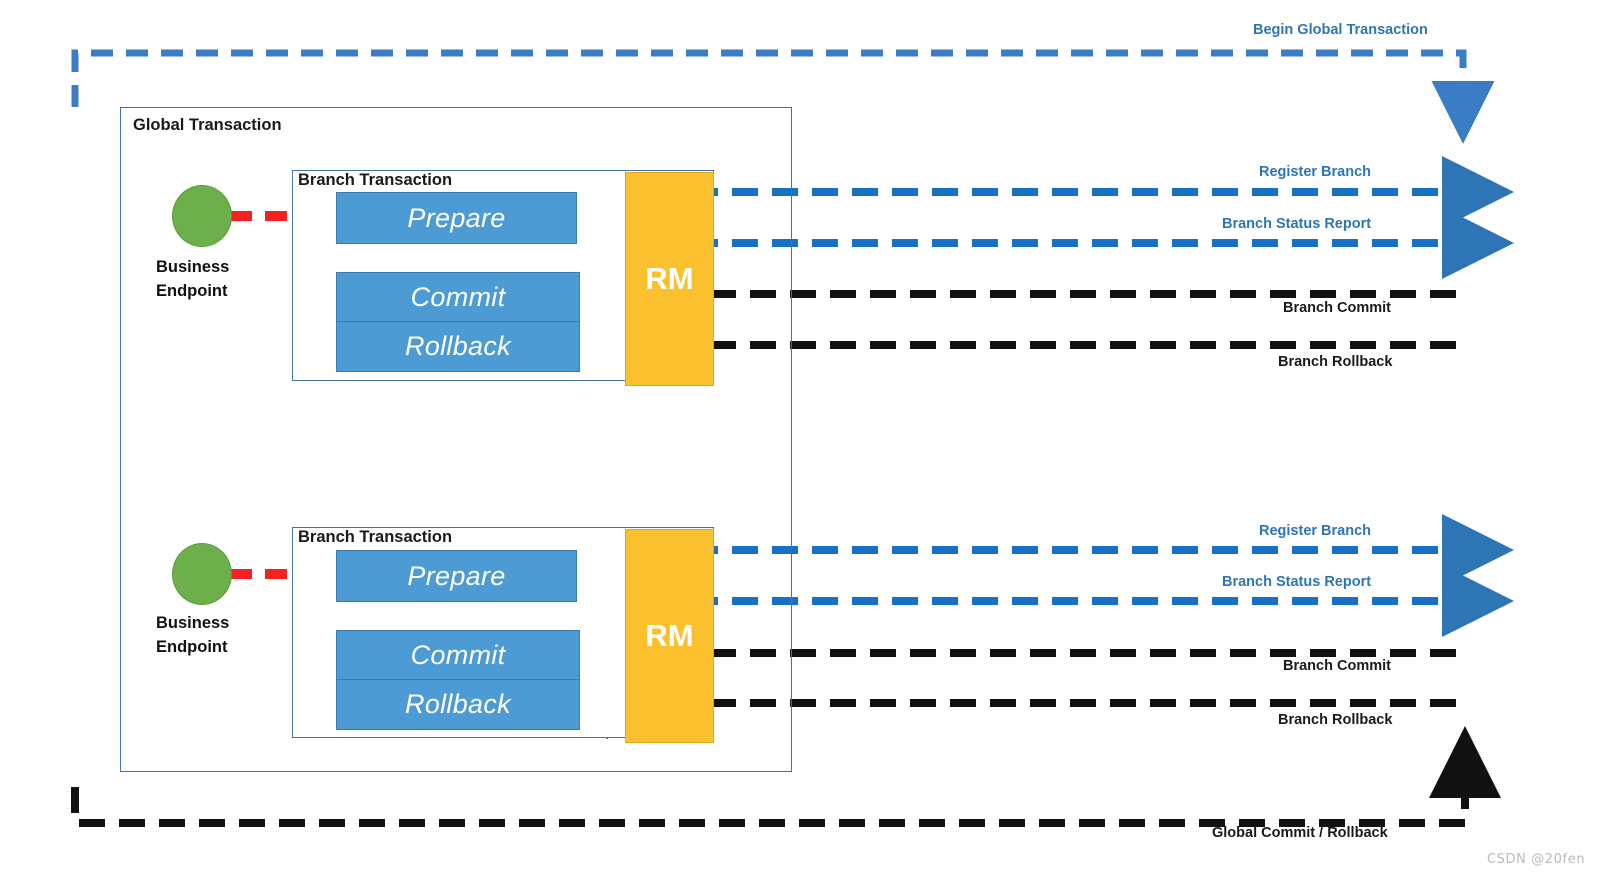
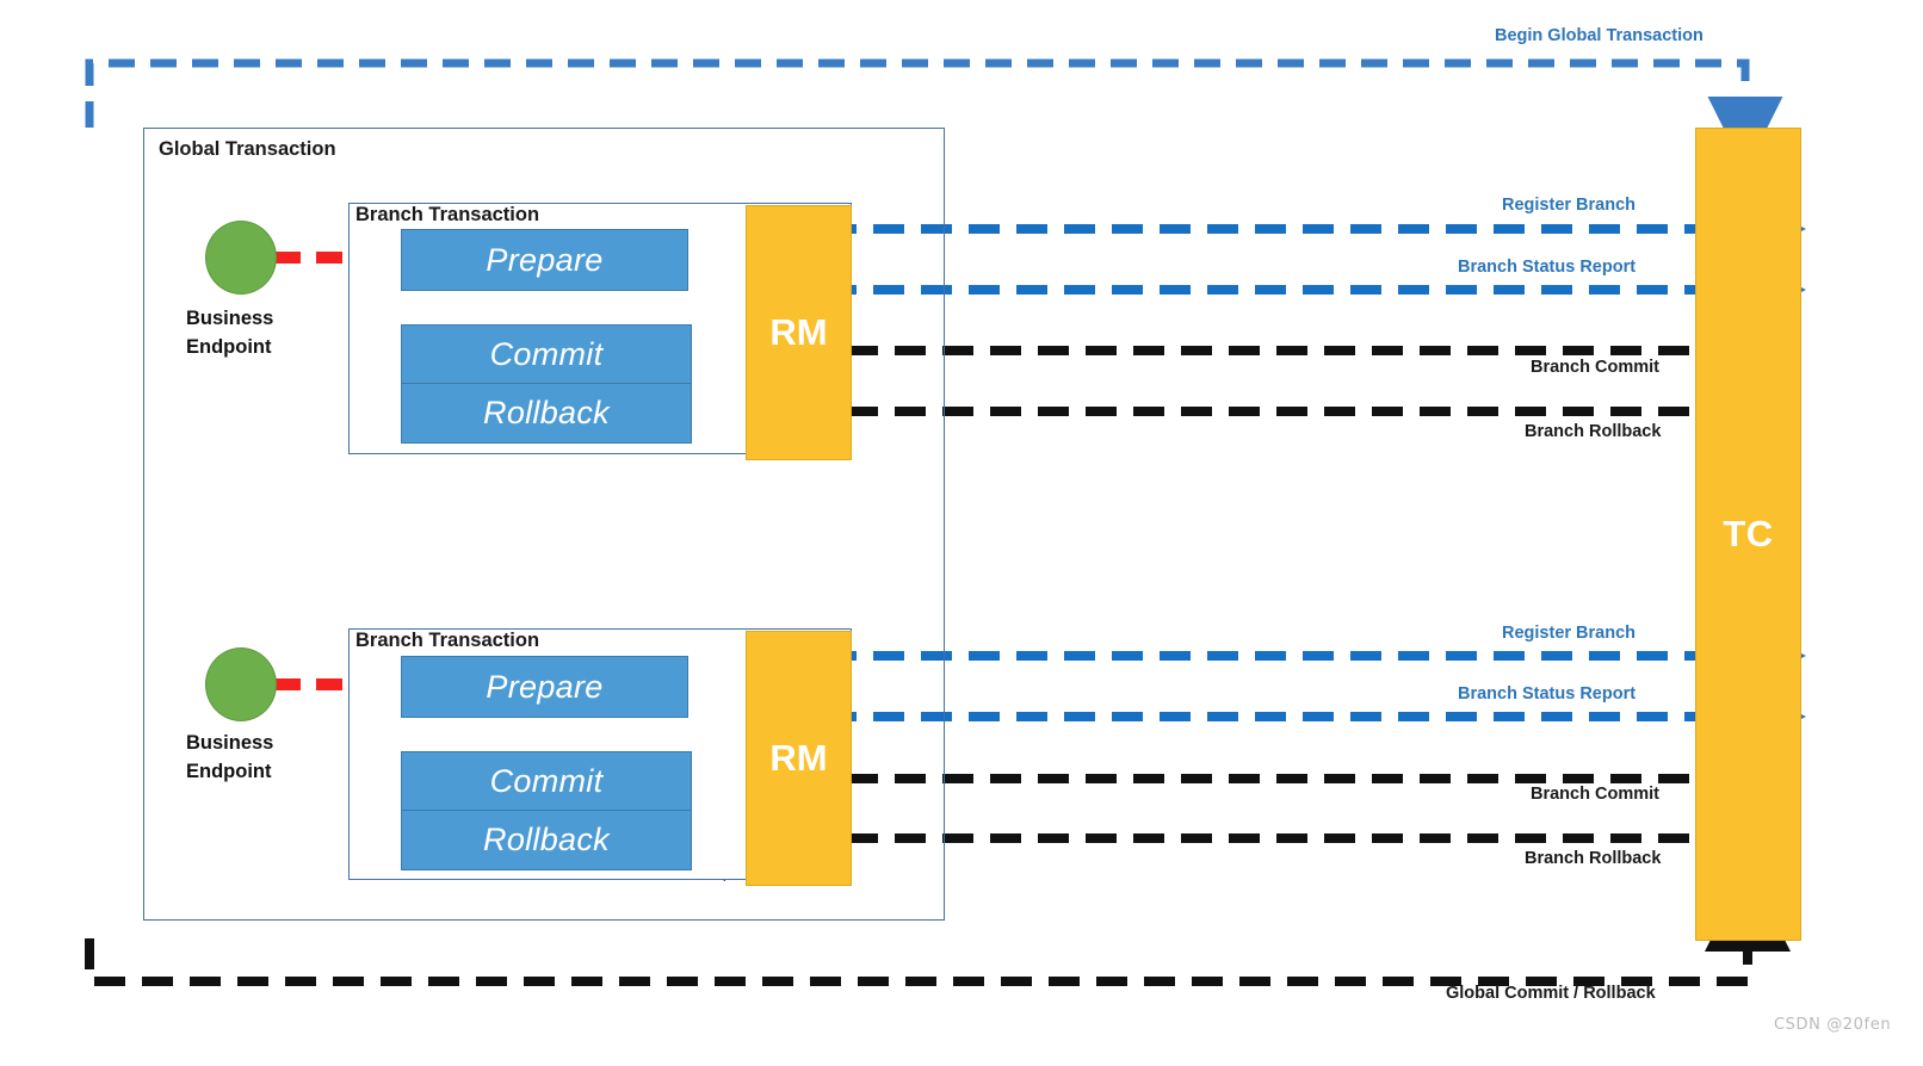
  Global Transaction
  Branch Transaction
  Branch Transaction
  Prepare
  Commit
  Rollback
  Prepare
  Commit
  Rollback
  Business
  Endpoint
  Business
  Endpoint
  RM
  RM
+ TC
  Begin Global Transaction
  Register Branch
  Branch Status Report
  Branch Commit
  Branch Rollback
  Register Branch
  Branch Status Report
  Branch Commit
  Branch Rollback
  Global Commit / Rollback
  CSDN @20fen
